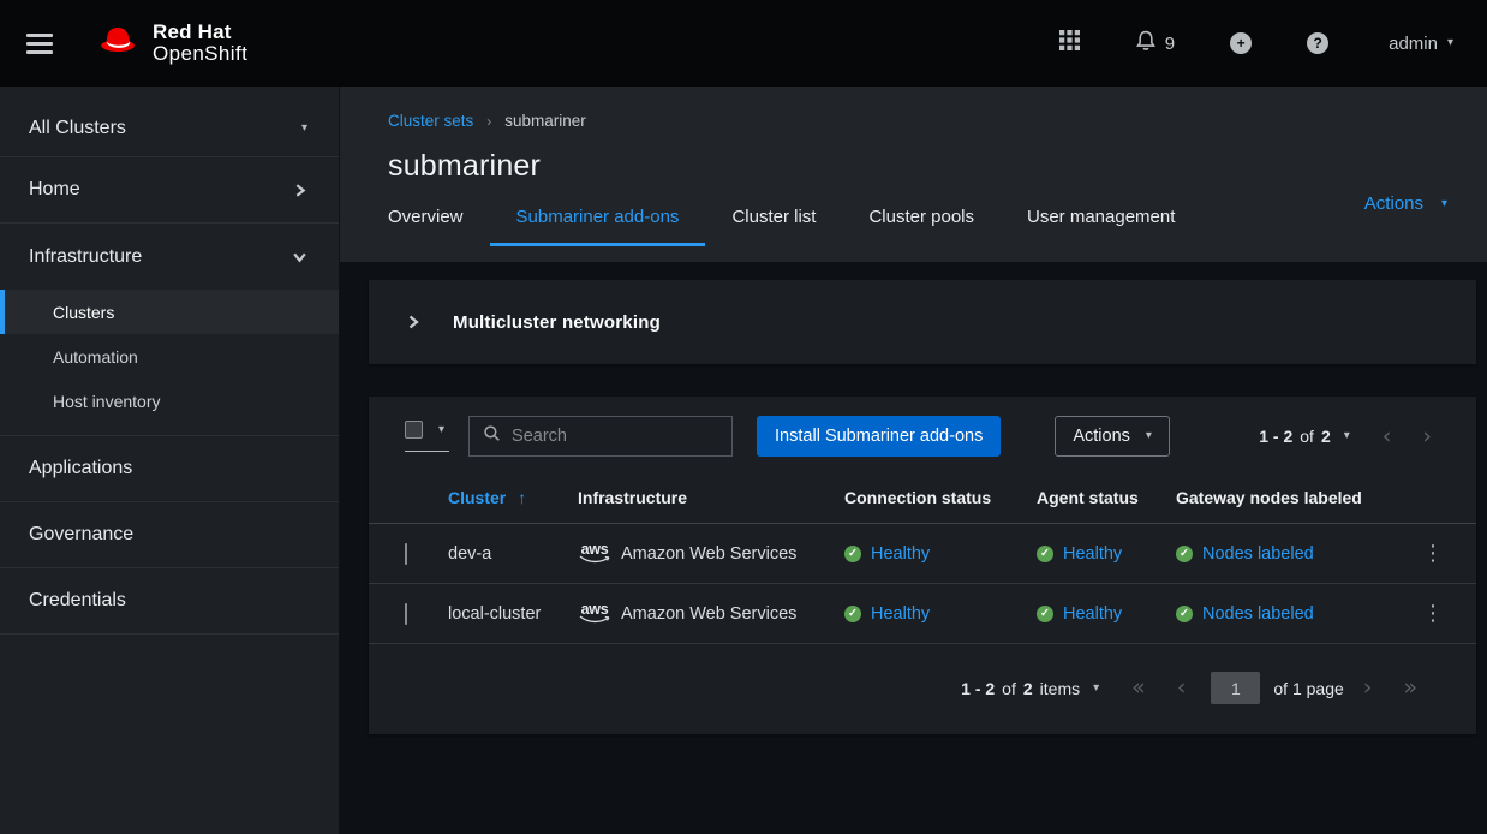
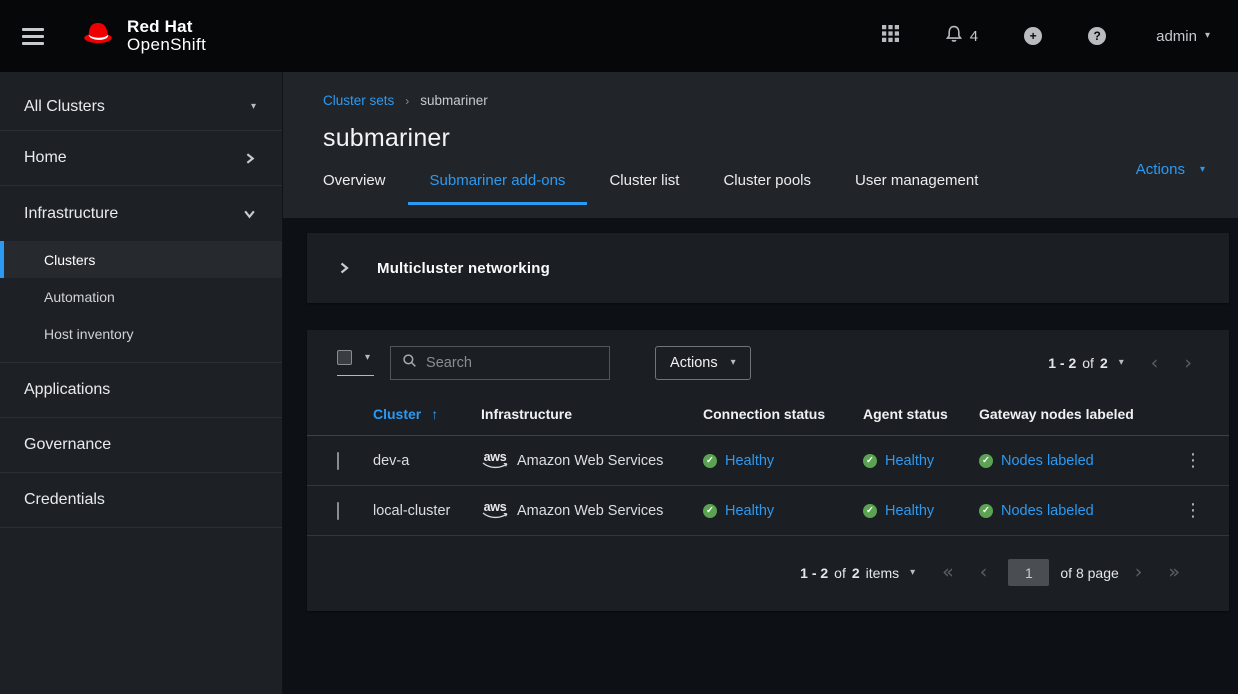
  Red Hat
  OpenShift
- 9
+ 4
  +
  ?
  admin
  ▾
  All Clusters
  ▾
  Home
  Infrastructure
  Clusters
  Automation
  Host inventory
  Applications
  Governance
  Credentials
  Cluster sets
  ›
  submariner
  submariner
  Actions
  ▾
  Overview
  Submariner add-ons
  Cluster list
  Cluster pools
  User management
  Multicluster networking
  ▾
  Search
- Install Submariner add-ons
  Actions
  ▾
  1 - 2
  of
  2
  ▾
  ‹
  ›
  	Cluster ↑	Infrastructure	Connection status	Agent status	Gateway nodes labeled
  	dev-a	aws Amazon Web Services	✓ Healthy	✓ Healthy	✓ Nodes labeled	⋮
  	local-cluster	aws Amazon Web Services	✓ Healthy	✓ Healthy	✓ Nodes labeled	⋮
  1 - 2
  of
  2
  items
  ▾
  «
  ‹
  1
- of 1 page
+ of 8 page
  ›
  »
